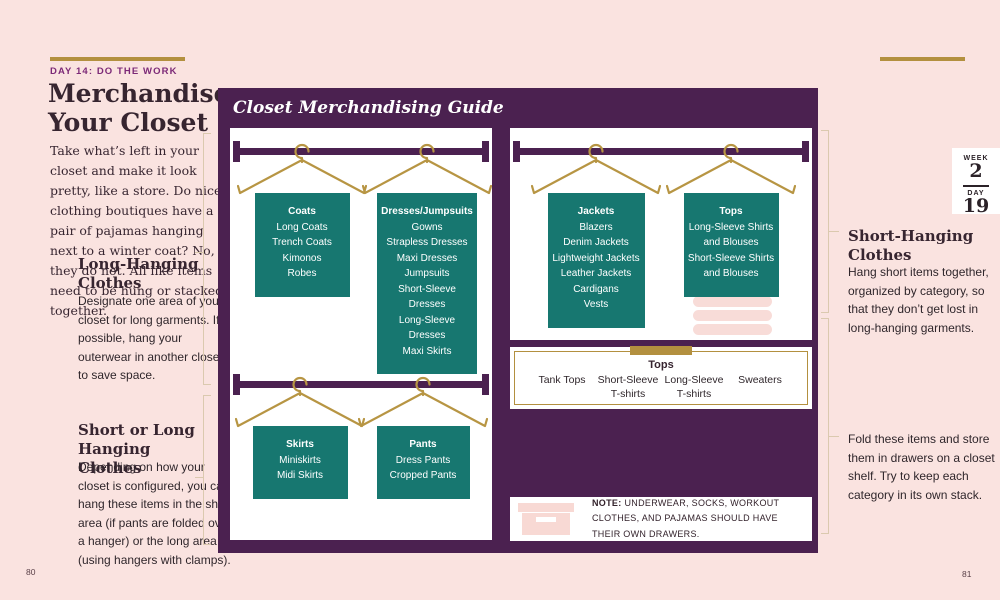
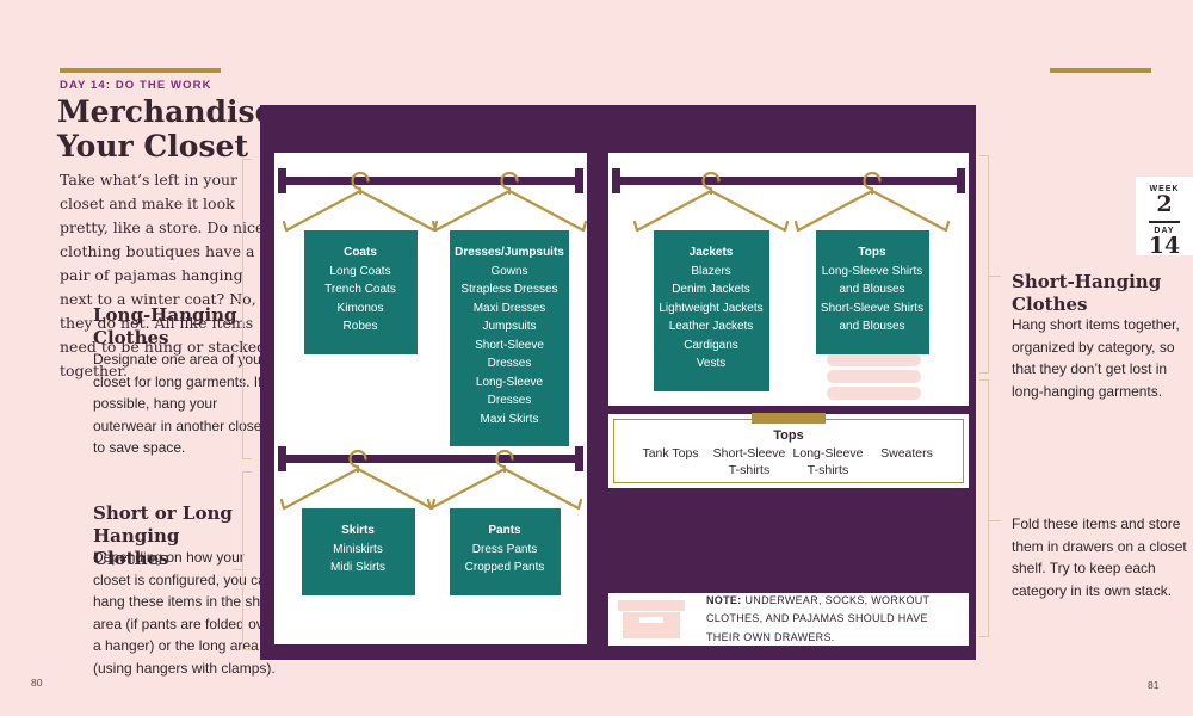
  DAY 14: DO THE WORK
  Merchandis Your Closet
  Take what’s left in your closet and make it look pretty, like a store. Do nic clothing boutiques have a pair of pajamas hanging next to a winter coat? No, they do not. All like items need to be hung or stacke together.
  Long-Hanging Clothes
  Designate one area of you closet for long garments. I possible, hang your outerwear in another close to save space.
  Short or Long Hanging Clothes
  Depending on how your closet is configured, you c hang these items in the sh area (if pants are folded o a hanger) or the long area (using hangers with clamps).
  80
  2
- 19
+ 14
  Short-Hanging Clothes
  Hang short items together, organized by category, so that they don’t get lost in long-hanging garments.
  Fold these items and store them in drawers on a closet shelf. Try to keep each category in its own stack.
  81
- Closet Merchandising Guide
  Coats
  Long Coats
  Trench Coats
  Kimonos
  Robes
  Dresses/Jumpsuits
  Gowns
  Strapless Dresses
  Maxi Dresses
  Jumpsuits
  Short-Sleeve Dresses
  Long-Sleeve Dresses
  Maxi Skirts
  Jackets
  Blazers
  Denim Jackets
  Lightweight Jackets
  Leather Jackets
  Cardigans
  Vests
  Tops
  Long-Sleeve Shirts and Blouses
  Short-Sleeve Shirts and Blouses
  Skirts
  Miniskirts
  Midi Skirts
  Pants
  Dress Pants
  Cropped Pants
  Tops
  Tank Tops
  Short-Sleeve T-shirts
  Long-Sleeve T-shirts
  Sweaters
  NOTE: UNDERWEAR, SOCKS, WORKOUT CLOTHES, AND PAJAMAS SHOULD HAVE THEIR OWN DRAWERS.
